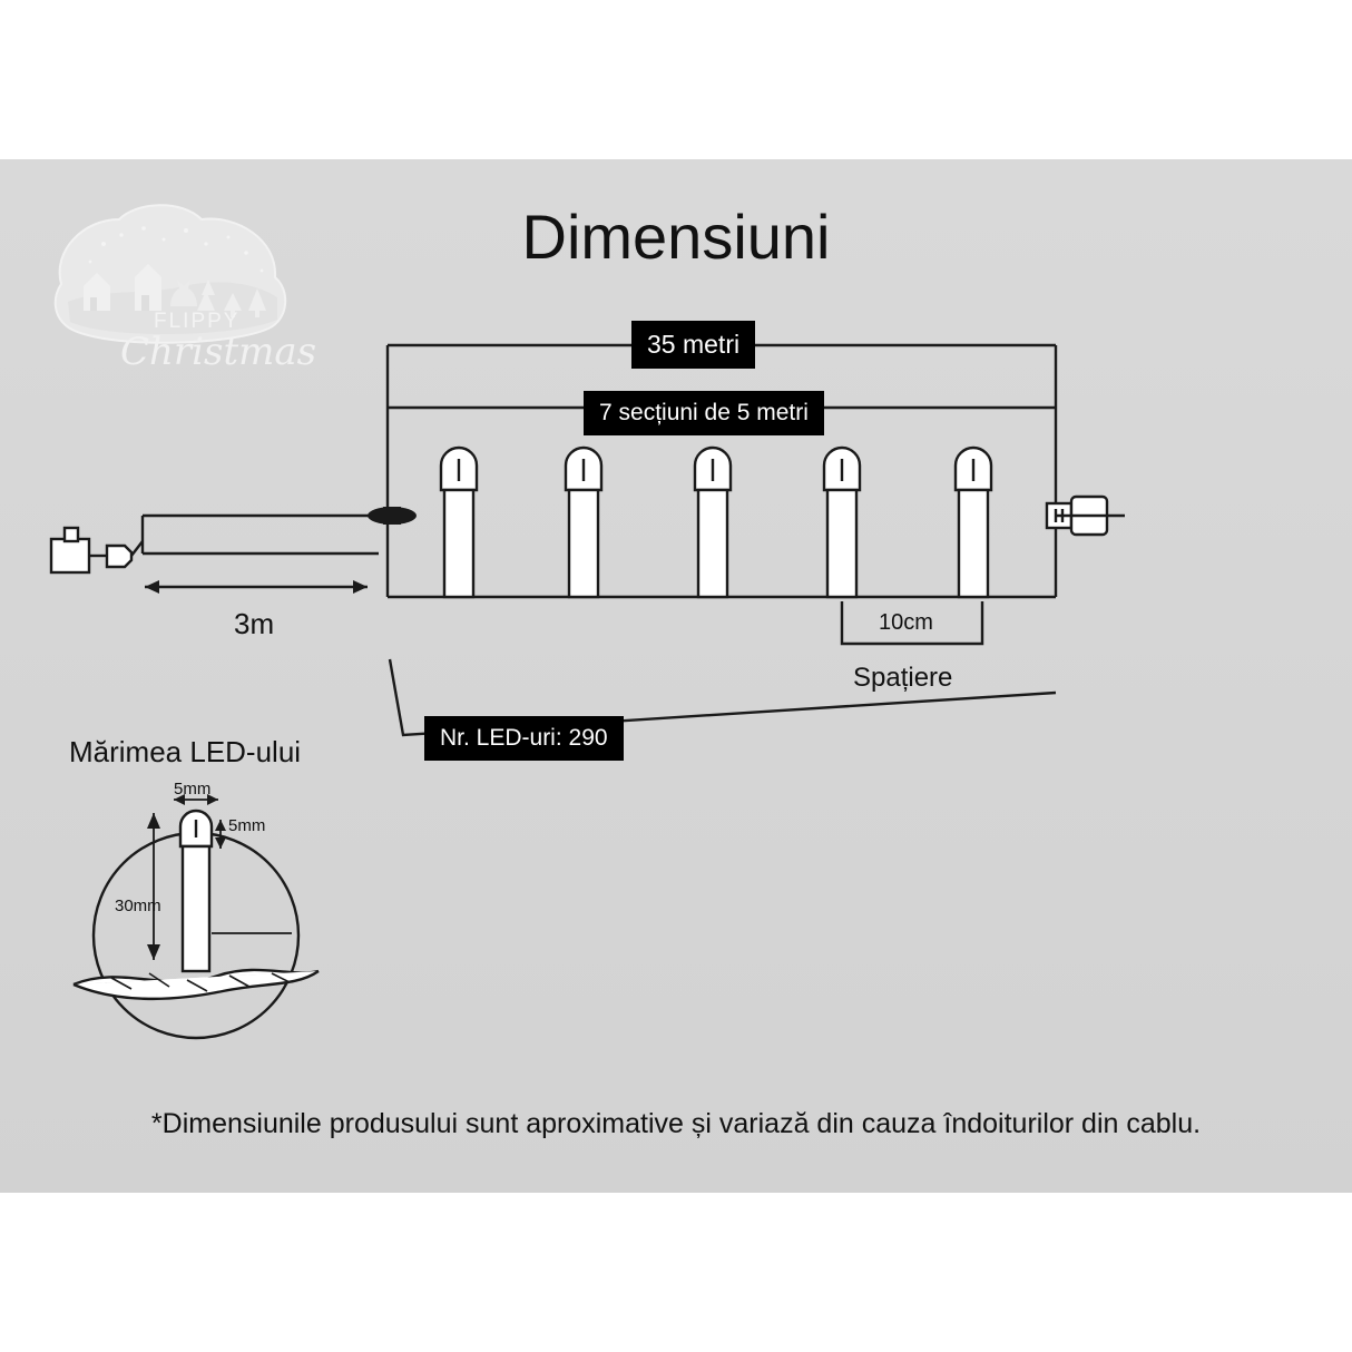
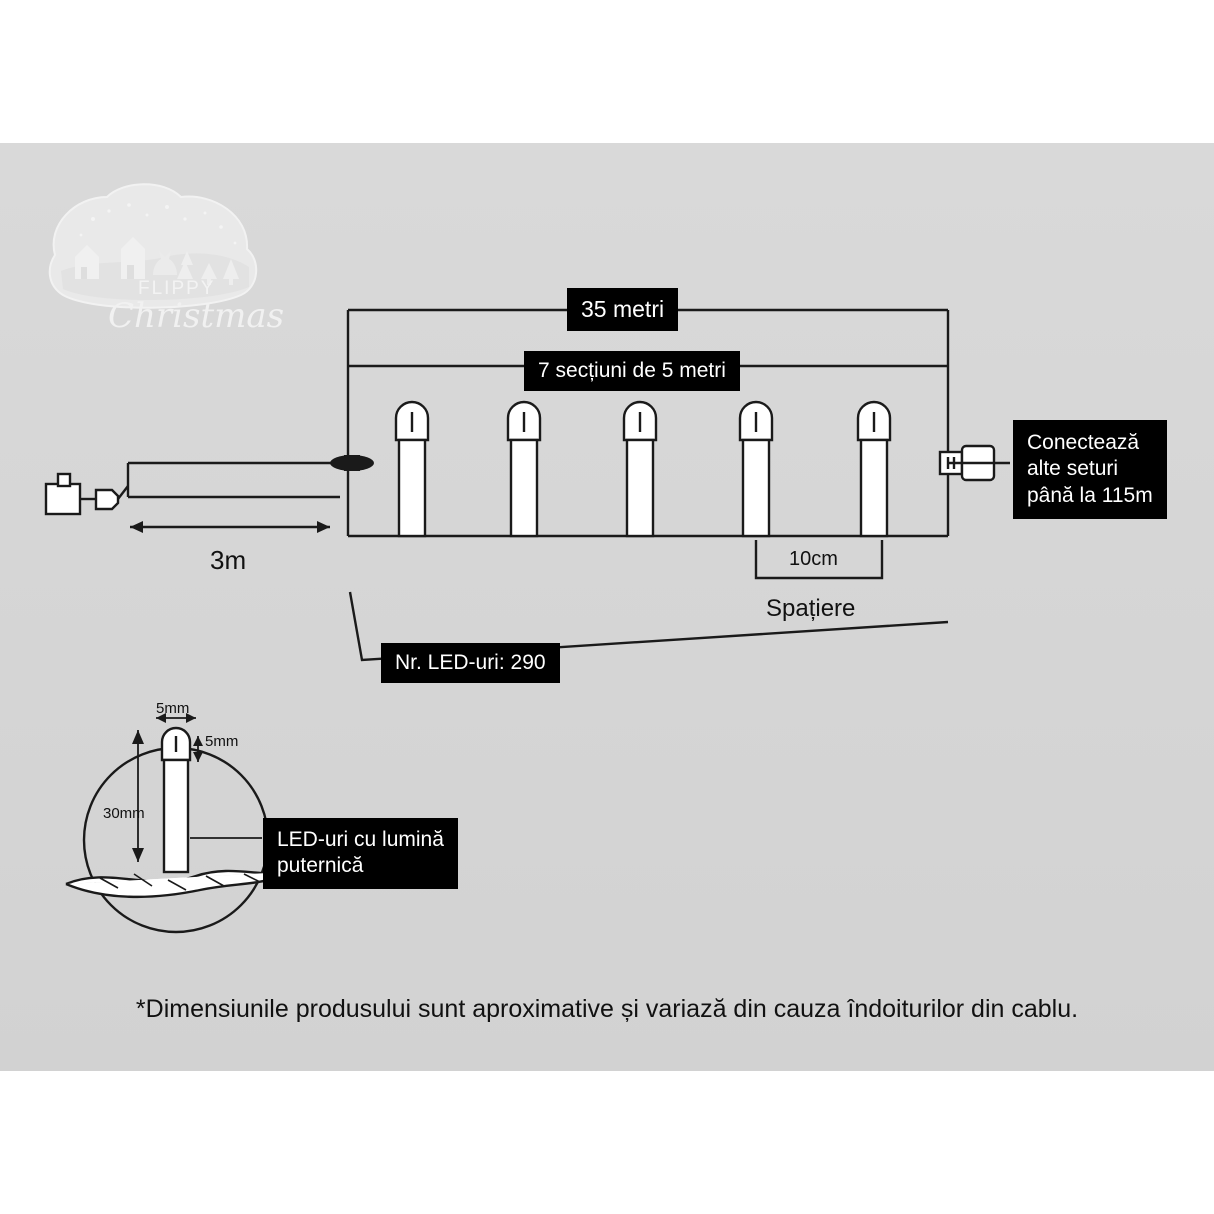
  Christmas
- Dimensiuni
  35 metri
  7 secțiuni de 5 metri
+ Conectează
+ alte seturi
+ până la 115m
  Nr. LED-uri: 290
+ LED-uri cu lumină
+ puternică
  3m
  10cm
  Spațiere
- Mărimea LED-ului
  5mm
  5mm
  30mm
  *Dimensiunile produsului sunt aproximative și variază din cauza îndoiturilor din cablu.
